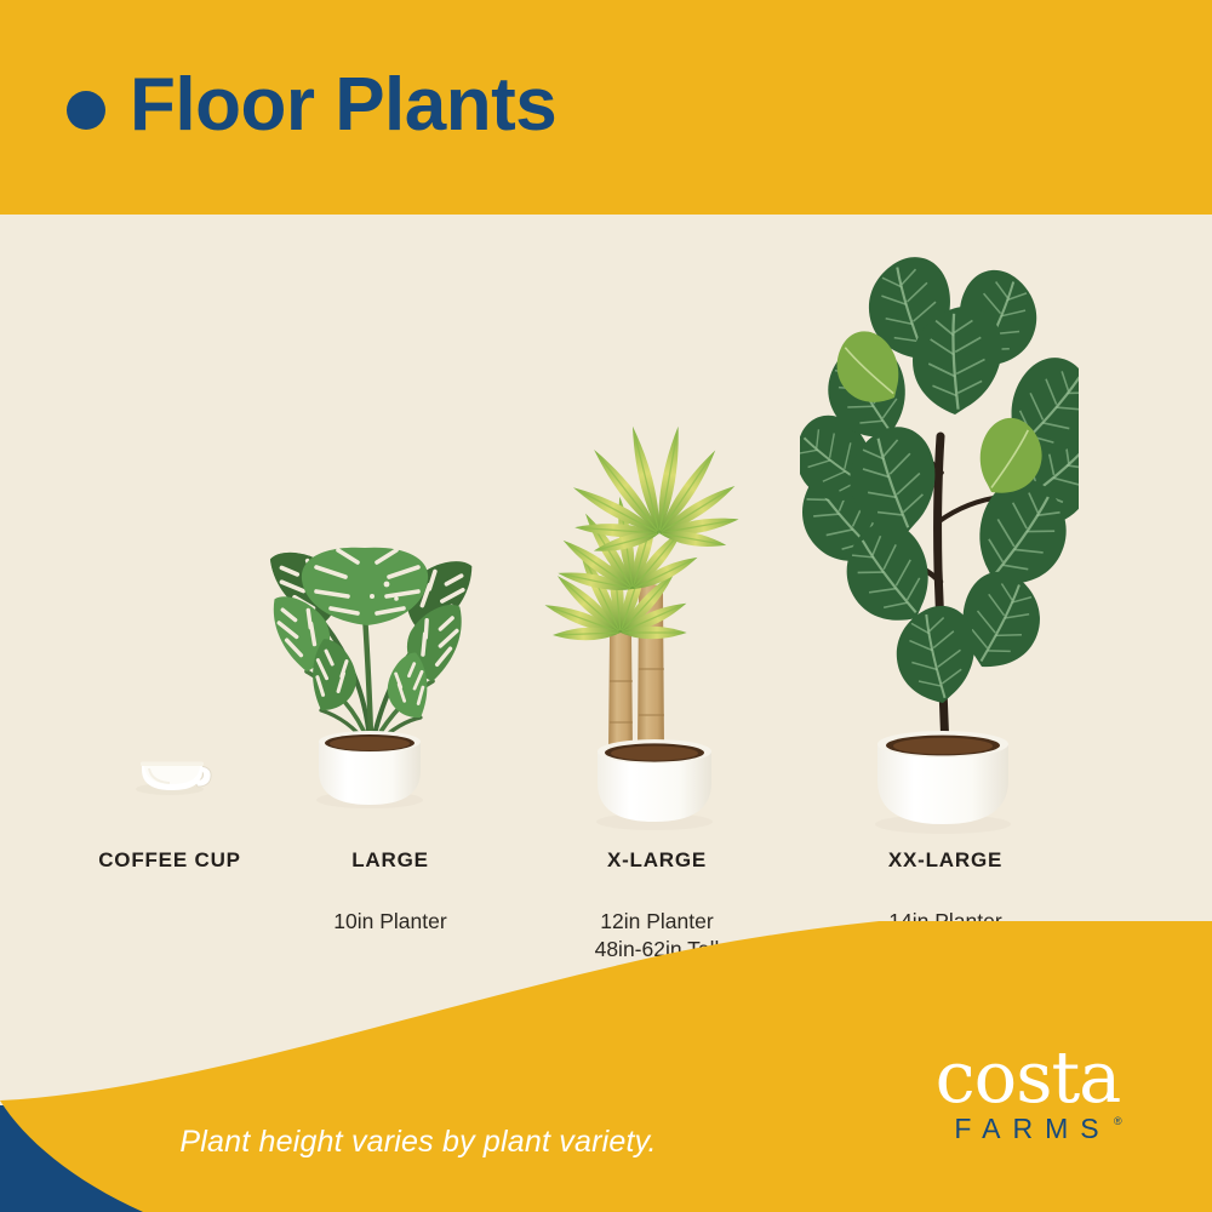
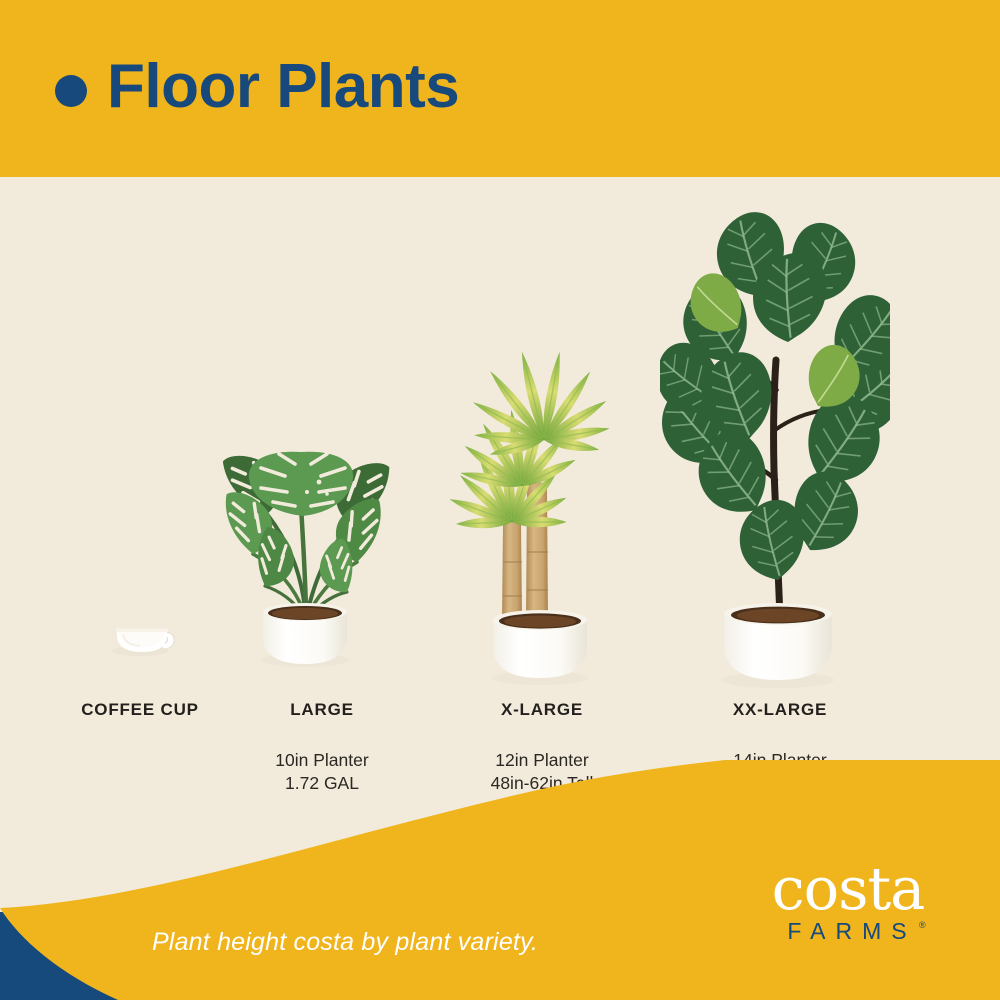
  Floor Plants
  COFFEE CUP
  LARGE
  10in Planter
+ 1.72 GAL
  X-LARGE
  12in Planter
  XX-LARGE
- Plant height varies by plant variety.
+ Plant height costa by plant variety.
  costa
  FARMS
  ®
